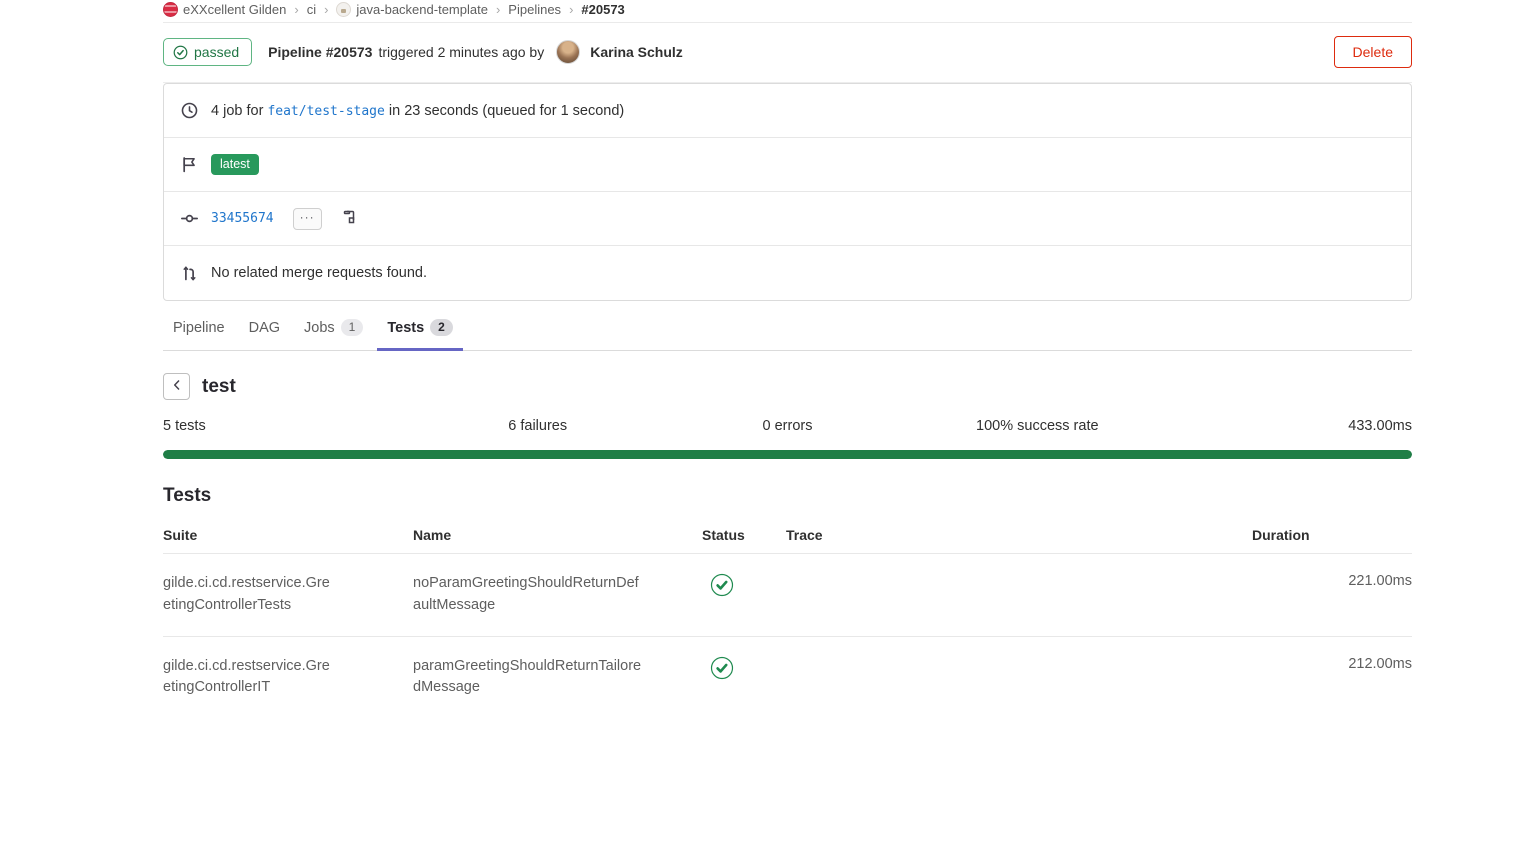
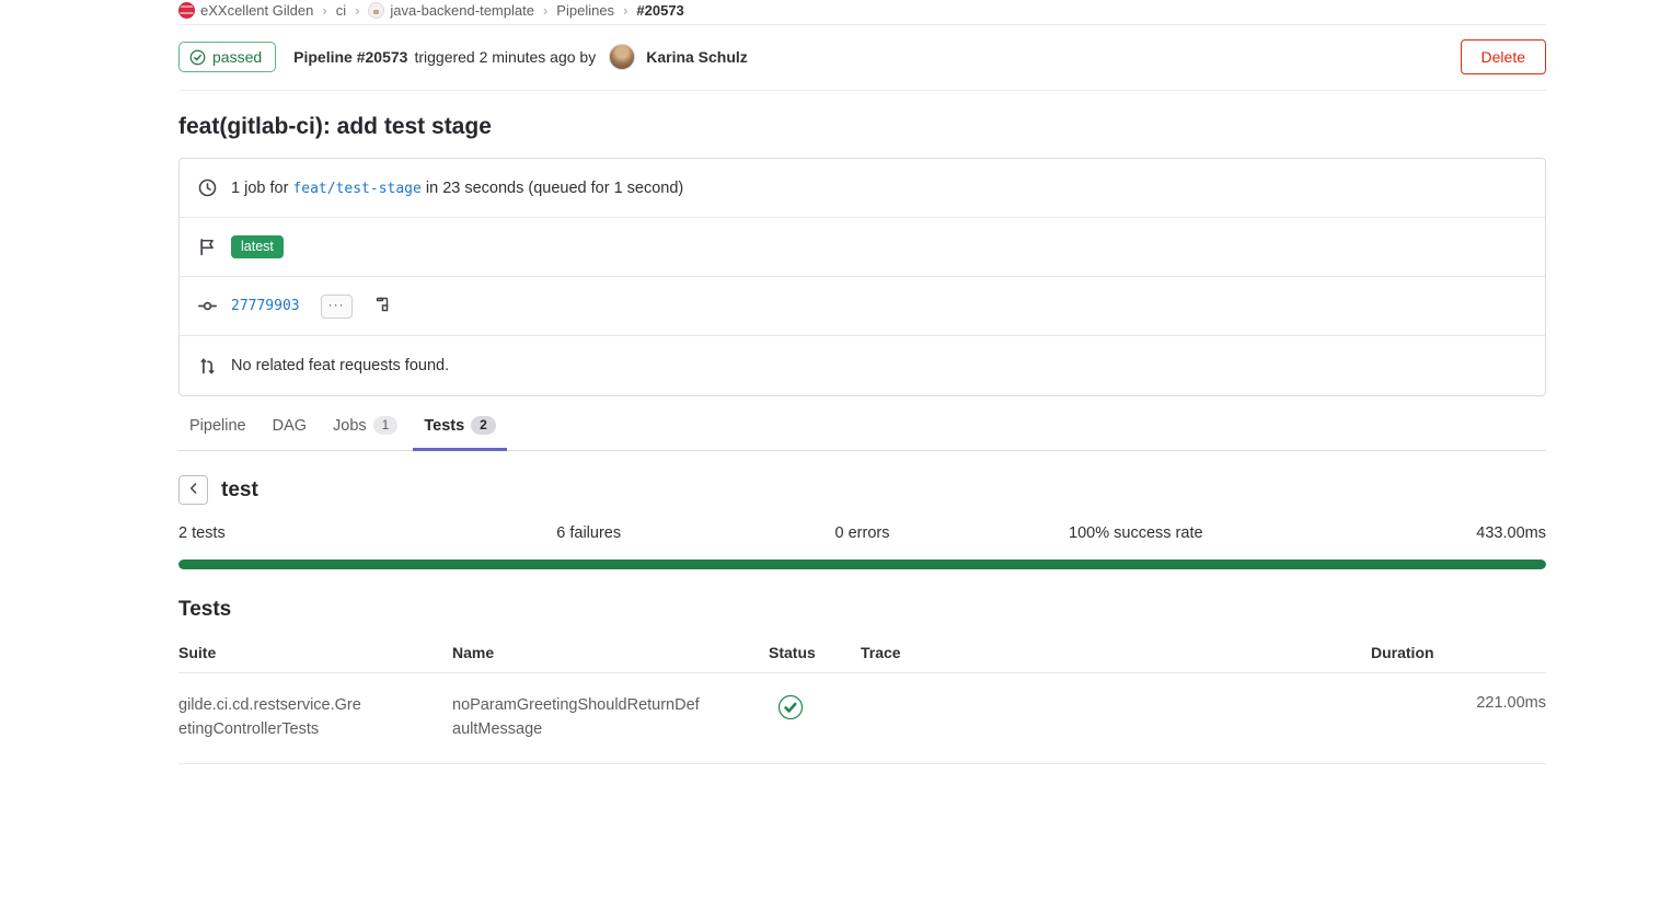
  eXXcellent Gilden
  ›
  ci
  ›
  java-backend-template
  ›
  Pipelines
  ›
  #20573
  passed
  Pipeline #20573
  triggered 2 minutes ago by
  Karina Schulz
  Delete
+ feat(gitlab-ci): add test stage
- 4 job for feat/test-stage in 23 seconds (queued for 1 second)
+ 1 job for feat/test-stage in 23 seconds (queued for 1 second)
  latest
- 33455674
+ 27779903
  ···
- No related merge requests found.
+ No related feat requests found.
  Pipeline
  DAG
  Jobs
  1
  Tests
  2
  test
- 5 tests
+ 2 tests
  6 failures
  0 errors
  100% success rate
  433.00ms
  Tests
  Suite	Name	Status	Trace	Duration
  gilde.ci.cd.restservice.GreetingControllerTests	noParamGreetingShouldReturnDefaultMessage			221.00ms
- gilde.ci.cd.restservice.GreetingControllerIT	paramGreetingShouldReturnTailoredMessage			212.00ms
